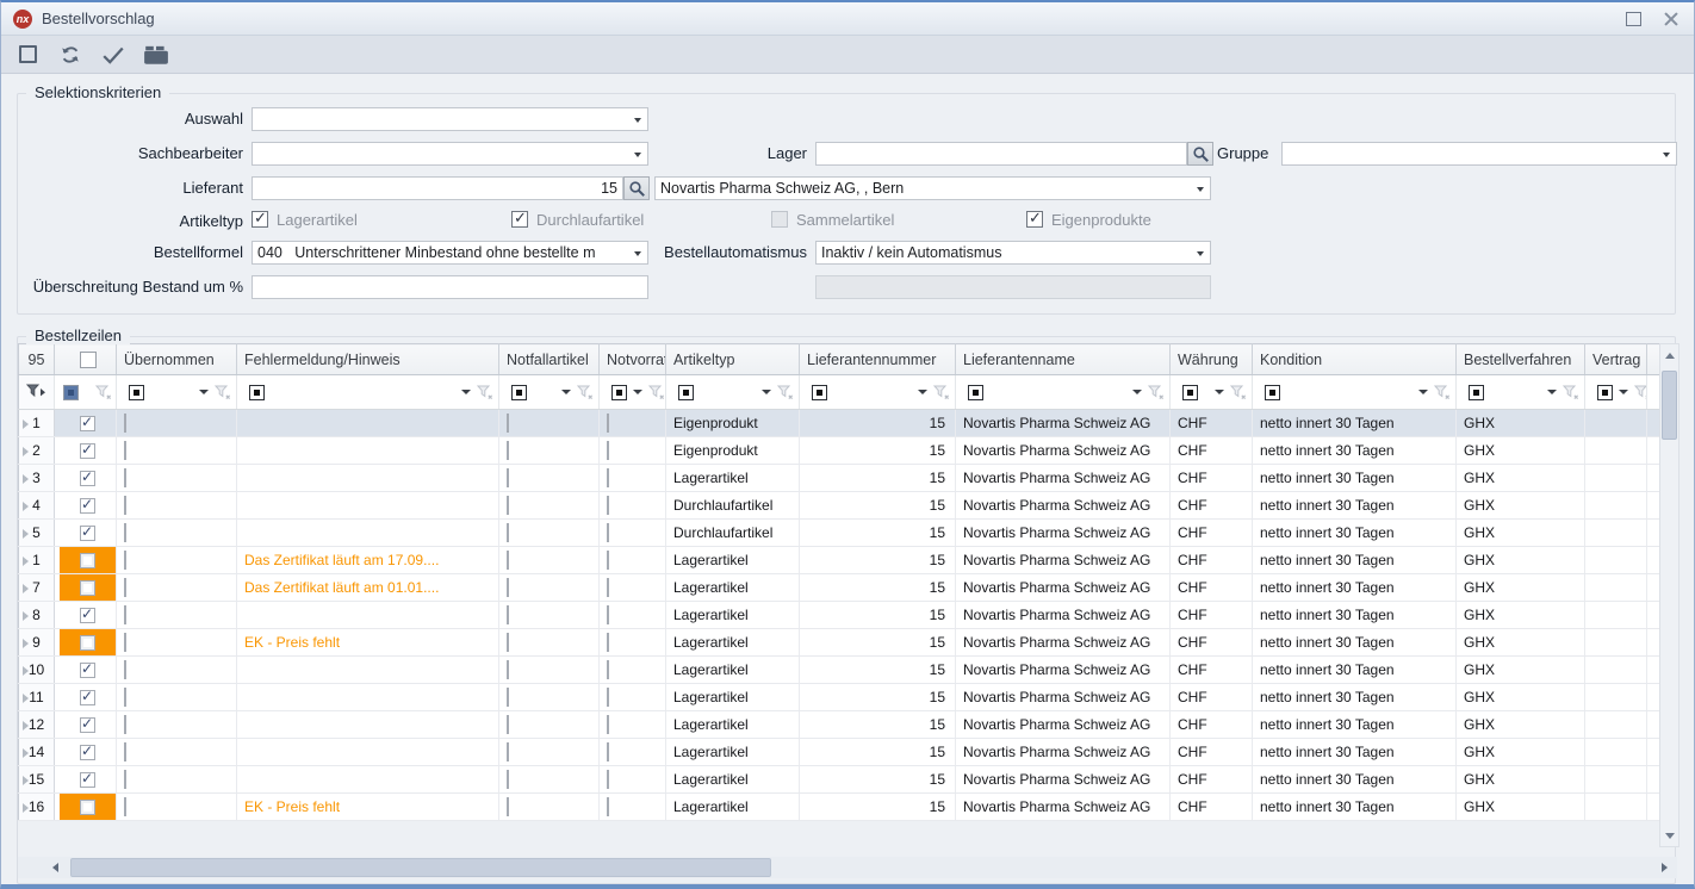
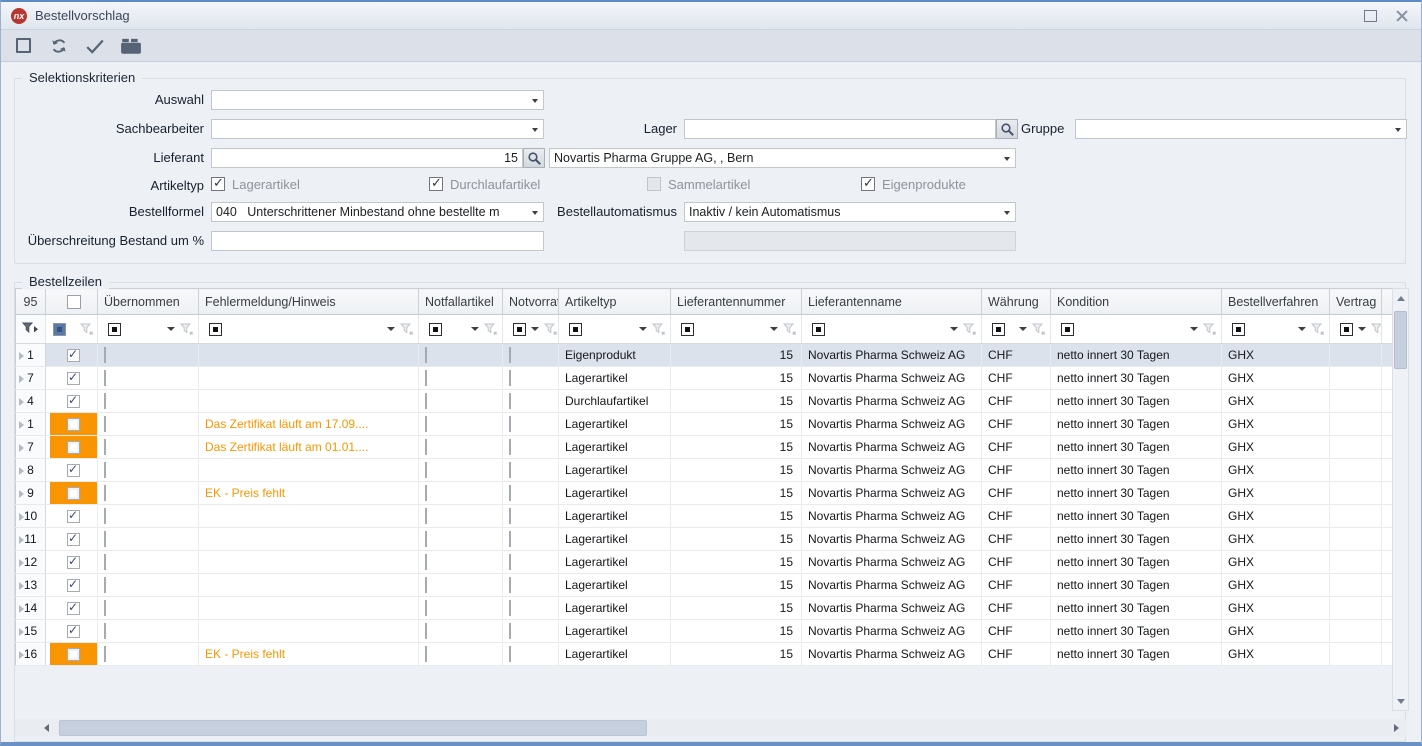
  nx
  Bestellvorschlag
  Selektionskriterien
  Auswahl
  Sachbearbeiter
  Lager
  Gruppe
  Lieferant
  15
- Novartis Pharma Schweiz AG, , Bern
+ Novartis Pharma Gruppe AG, , Bern
  Artikeltyp
  Lagerartikel
  Durchlaufartikel
  Sammelartikel
  Eigenprodukte
  Bestellformel
  040 Unterschrittener Minbestand ohne bestellte m
  Bestellautomatismus
  Inaktiv / kein Automatismus
  Überschreitung Bestand um %
  Bestellzeilen
  95		Übernommen	Fehlermeldung/Hinweis	Notfallartikel	Notvorra	Artikeltyp	Lieferantennummer	Lieferantenname	Währung	Kondition	Bestellverfahren	Vertrag
  1						Eigenprodukt	15	Novartis Pharma Schweiz AG	CHF	netto innert 30 Tagen	GHX
- 2						Eigenprodukt	15	Novartis Pharma Schweiz AG	CHF	netto innert 30 Tagen	GHX
- 3						Lagerartikel	15	Novartis Pharma Schweiz AG	CHF	netto innert 30 Tagen	GHX
+ 7						Lagerartikel	15	Novartis Pharma Schweiz AG	CHF	netto innert 30 Tagen	GHX
  4						Durchlaufartikel	15	Novartis Pharma Schweiz AG	CHF	netto innert 30 Tagen	GHX
- 5						Durchlaufartikel	15	Novartis Pharma Schweiz AG	CHF	netto innert 30 Tagen	GHX
  1			Das Zertifikat läuft am 17.09....			Lagerartikel	15	Novartis Pharma Schweiz AG	CHF	netto innert 30 Tagen	GHX
  7			Das Zertifikat läuft am 01.01....			Lagerartikel	15	Novartis Pharma Schweiz AG	CHF	netto innert 30 Tagen	GHX
  8						Lagerartikel	15	Novartis Pharma Schweiz AG	CHF	netto innert 30 Tagen	GHX
  9			EK - Preis fehlt			Lagerartikel	15	Novartis Pharma Schweiz AG	CHF	netto innert 30 Tagen	GHX
  10						Lagerartikel	15	Novartis Pharma Schweiz AG	CHF	netto innert 30 Tagen	GHX
  11						Lagerartikel	15	Novartis Pharma Schweiz AG	CHF	netto innert 30 Tagen	GHX
  12						Lagerartikel	15	Novartis Pharma Schweiz AG	CHF	netto innert 30 Tagen	GHX
+ 13						Lagerartikel	15	Novartis Pharma Schweiz AG	CHF	netto innert 30 Tagen	GHX
  14						Lagerartikel	15	Novartis Pharma Schweiz AG	CHF	netto innert 30 Tagen	GHX
  15						Lagerartikel	15	Novartis Pharma Schweiz AG	CHF	netto innert 30 Tagen	GHX
  16			EK - Preis fehlt			Lagerartikel	15	Novartis Pharma Schweiz AG	CHF	netto innert 30 Tagen	GHX
